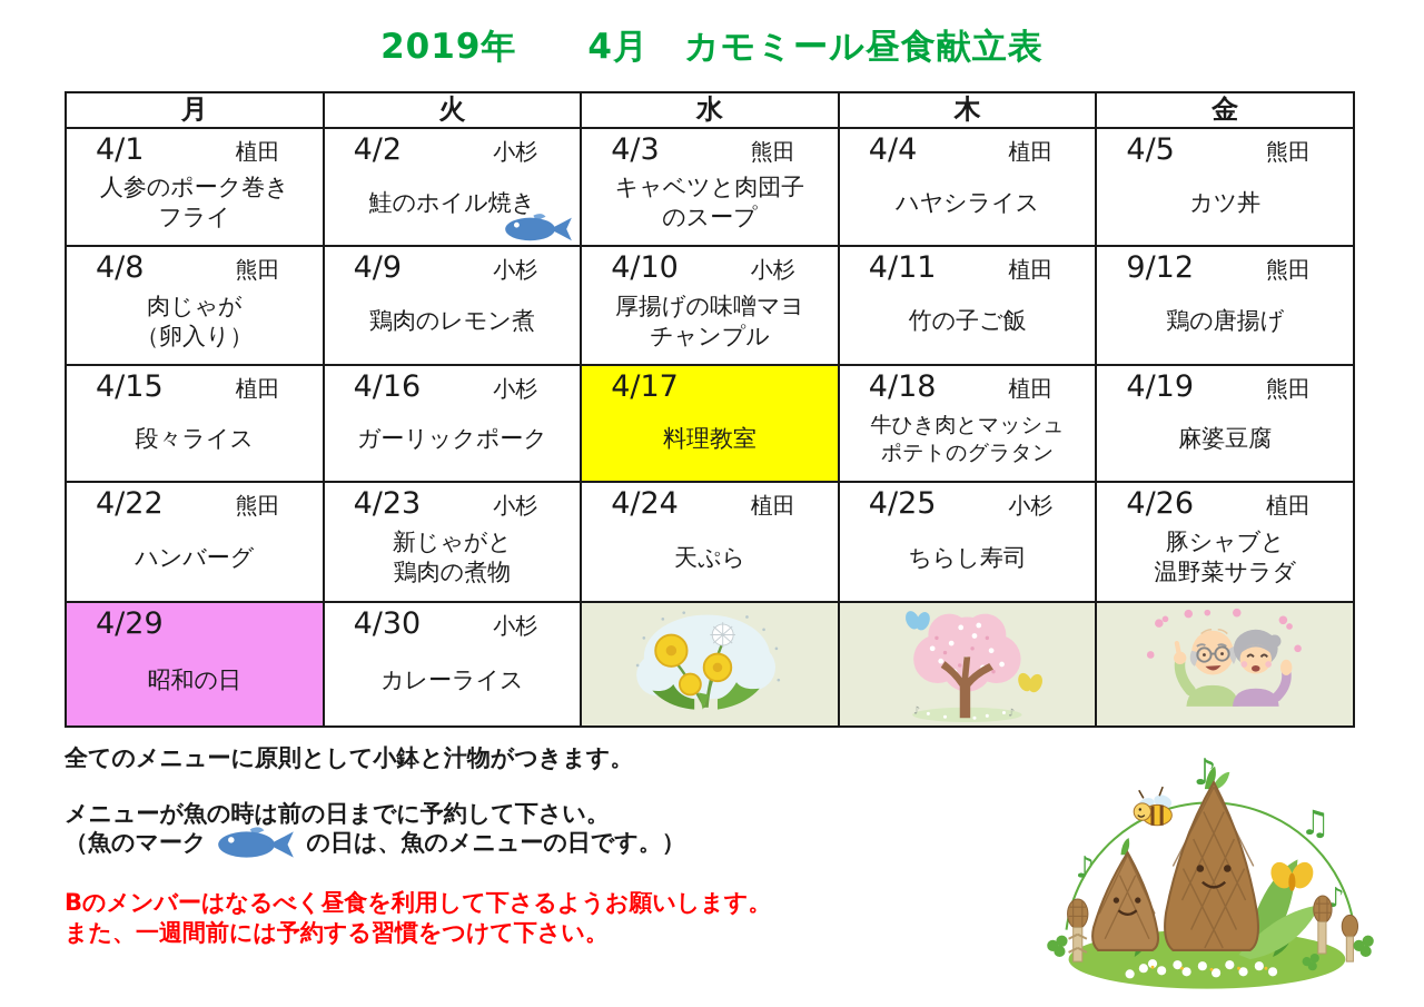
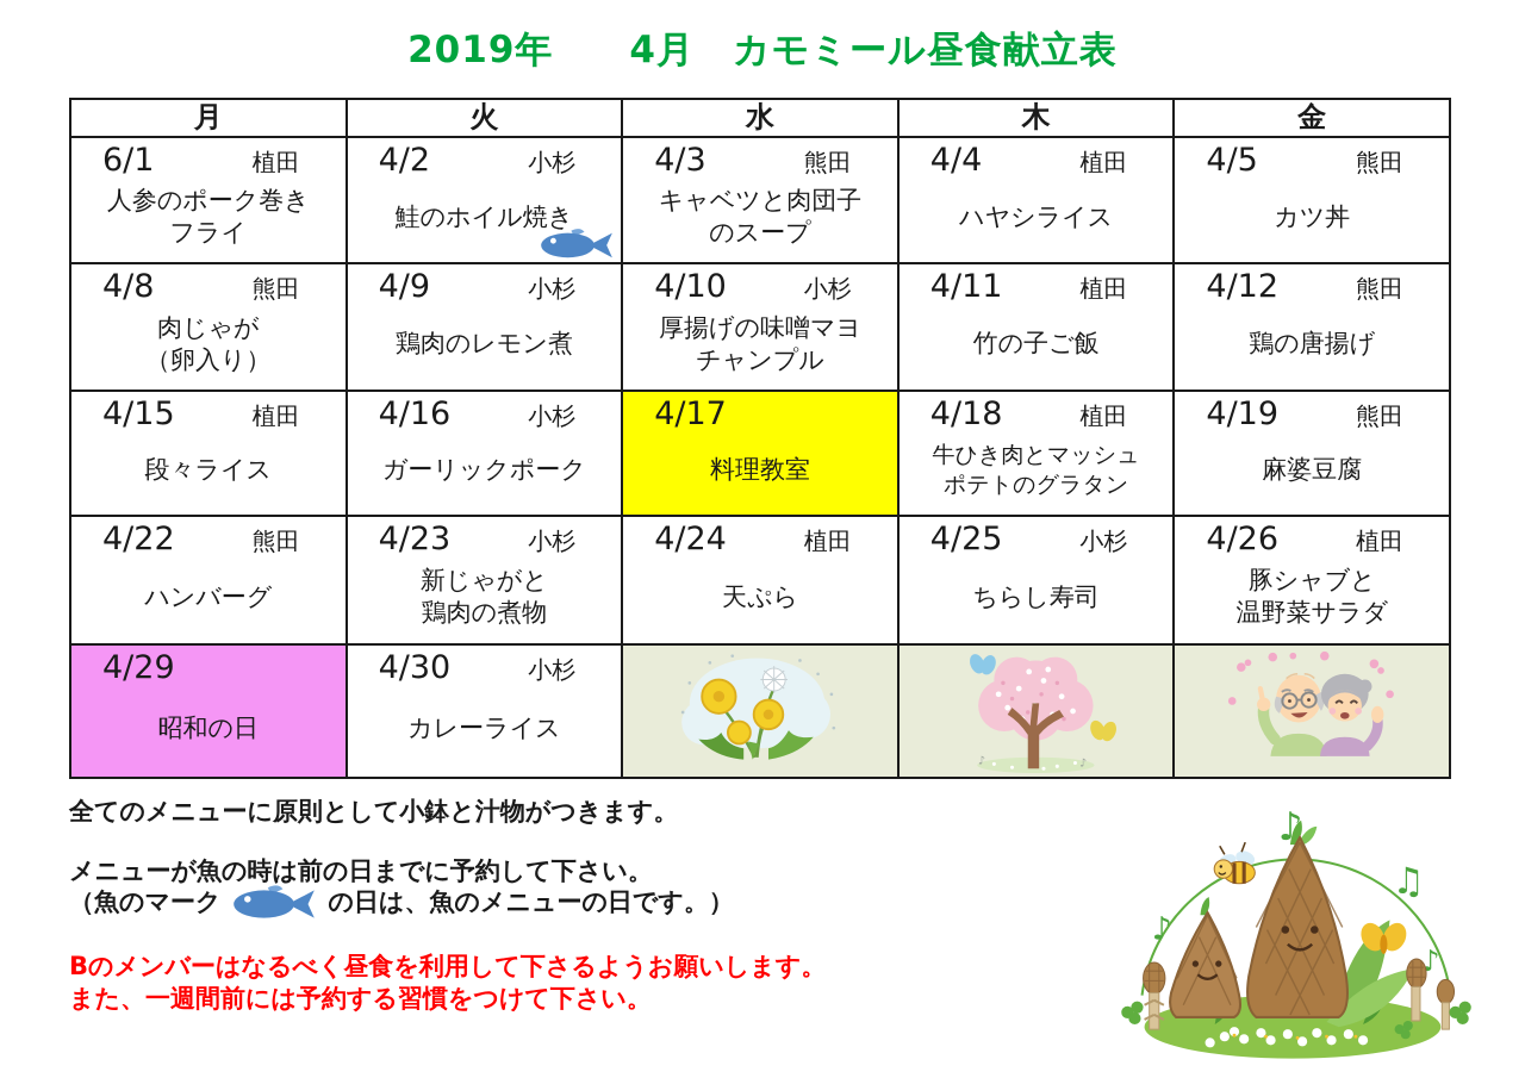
  2019年 4月 カモミール昼食献立表
  月
  火
  水
  木
  金
- 4/1
+ 6/1
  植田
  人参のポーク巻き
  フライ
  4/2
  小杉
  鮭のホイル焼き
  4/3
  熊田
  キャベツと肉団子
  のスープ
  4/4
  植田
  ハヤシライス
  4/5
  熊田
  カツ丼
  4/8
  熊田
  肉じゃが
  （卵入り）
  4/9
  小杉
  鶏肉のレモン煮
  4/10
  小杉
  厚揚げの味噌マヨ
  チャンプル
  4/11
  植田
  竹の子ご飯
- 9/12
+ 4/12
  熊田
  鶏の唐揚げ
  4/15
  植田
  段々ライス
  4/16
  小杉
  ガーリックポーク
  4/17
  料理教室
  4/18
  植田
  牛ひき肉とマッシュ
  ポテトのグラタン
  4/19
  熊田
  麻婆豆腐
  4/22
  熊田
  ハンバーグ
  4/23
  小杉
  新じゃがと
  鶏肉の煮物
  4/24
  植田
  天ぷら
  4/25
  小杉
  ちらし寿司
  4/26
  植田
  豚シャブと
  温野菜サラダ
  4/29
  昭和の日
  4/30
  小杉
  カレーライス
  ♪
  ♪
  全てのメニューに原則として小鉢と汁物がつきます。
  メニューが魚の時は前の日までに予約して下さい。
  （魚のマーク
  の日は、魚のメニューの日です。）
  Bのメンバーはなるべく昼食を利用して下さるようお願いします。
  また、一週間前には予約する習慣をつけて下さい。
  ♪
  ♪
  ♫
  ♪
